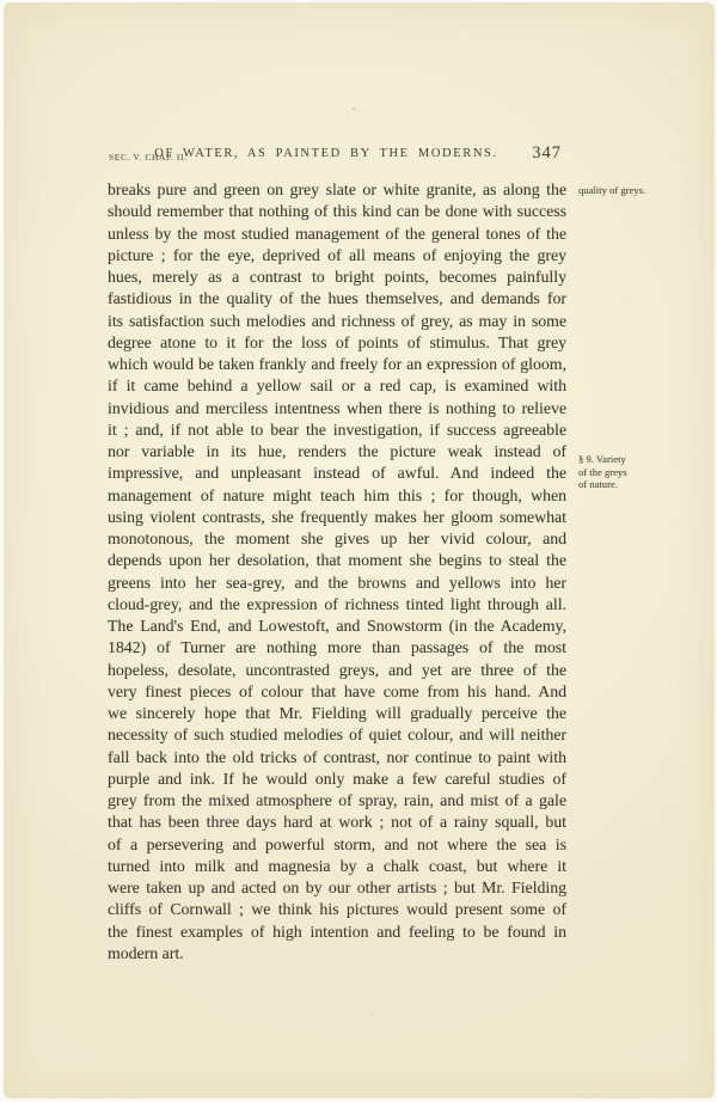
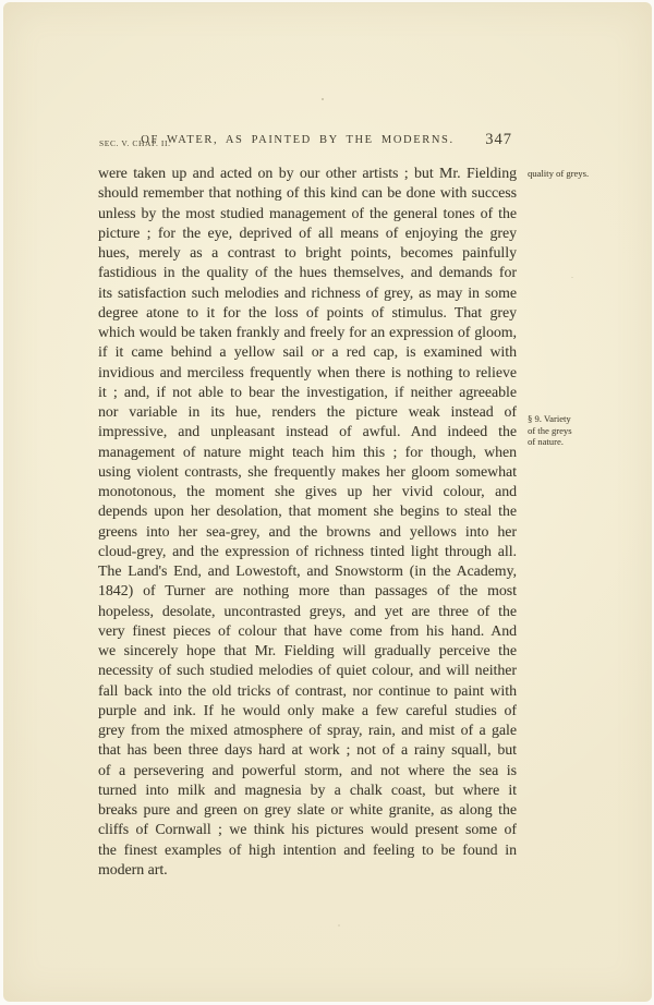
  SEC. V. CHAP. II.
  OF WATER, AS PAINTED BY THE MODERNS.
  347
  quality of greys.
  § 9. Variety
  of the greys
  of nature.
- breaks pure and green on grey slate or white granite, as along the
+ were taken up and acted on by our other artists ; but Mr. Fielding
  should remember that nothing of this kind can be done with success
  unless by the most studied management of the general tones of the
  picture ; for the eye, deprived of all means of enjoying the grey
  hues, merely as a contrast to bright points, becomes painfully
  fastidious in the quality of the hues themselves, and demands for
  its satisfaction such melodies and richness of grey, as may in some
  degree atone to it for the loss of points of stimulus. That grey
  which would be taken frankly and freely for an expression of gloom,
  if it came behind a yellow sail or a red cap, is examined with
- invidious and merciless intentness when there is nothing to relieve
+ invidious and merciless frequently when there is nothing to relieve
- it ; and, if not able to bear the investigation, if success agreeable
+ it ; and, if not able to bear the investigation, if neither agreeable
  nor variable in its hue, renders the picture weak instead of
  impressive, and unpleasant instead of awful. And indeed the
  management of nature might teach him this ; for though, when
  using violent contrasts, she frequently makes her gloom somewhat
  monotonous, the moment she gives up her vivid colour, and
  depends upon her desolation, that moment she begins to steal the
  greens into her sea-grey, and the browns and yellows into her
  cloud-grey, and the expression of richness tinted light through all.
  The Land's End, and Lowestoft, and Snowstorm (in the Academy,
  1842) of Turner are nothing more than passages of the most
  hopeless, desolate, uncontrasted greys, and yet are three of the
  very finest pieces of colour that have come from his hand. And
  we sincerely hope that Mr. Fielding will gradually perceive the
  necessity of such studied melodies of quiet colour, and will neither
  fall back into the old tricks of contrast, nor continue to paint with
  purple and ink. If he would only make a few careful studies of
  grey from the mixed atmosphere of spray, rain, and mist of a gale
  that has been three days hard at work ; not of a rainy squall, but
  of a persevering and powerful storm, and not where the sea is
  turned into milk and magnesia by a chalk coast, but where it
- were taken up and acted on by our other artists ; but Mr. Fielding
+ breaks pure and green on grey slate or white granite, as along the
  cliffs of Cornwall ; we think his pictures would present some of
  the finest examples of high intention and feeling to be found in
  modern art.
